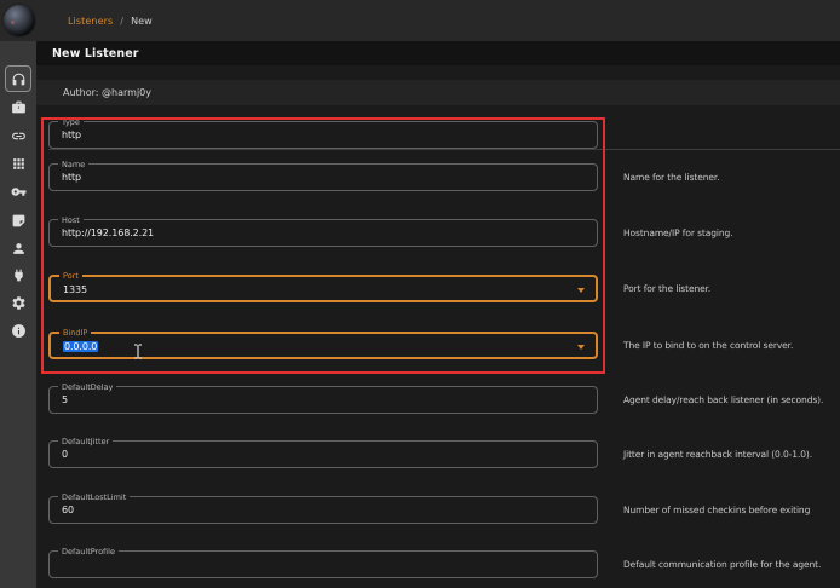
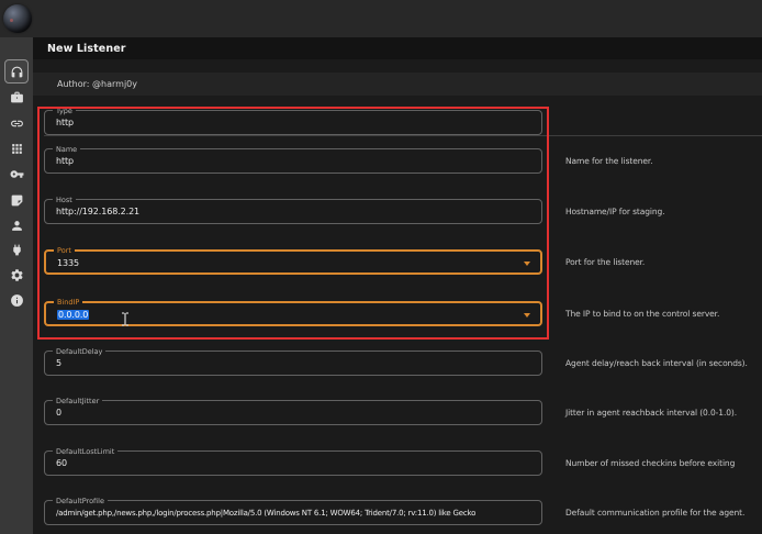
- Listeners
- /
- New
  New Listener
  Author: @harmj0y
  Type
  http
  Name
  http
  Name for the listener.
  Host
  http://192.168.2.21
  Hostname/IP for staging.
  Port
  1335
  Port for the listener.
  BindIP
  0.0.0.0
  The IP to bind to on the control server.
  DefaultDelay
  5
- Agent delay/reach back listener (in seconds).
+ Agent delay/reach back interval (in seconds).
  DefaultJitter
  0
  Jitter in agent reachback interval (0.0-1.0).
  DefaultLostLimit
  60
  Number of missed checkins before exiting
  DefaultProfile
+ /admin/get.php,/news.php,/login/process.php|Mozilla/5.0 (Windows NT 6.1; WOW64; Trident/7.0; rv:11.0) like Gecko
  Default communication profile for the agent.
